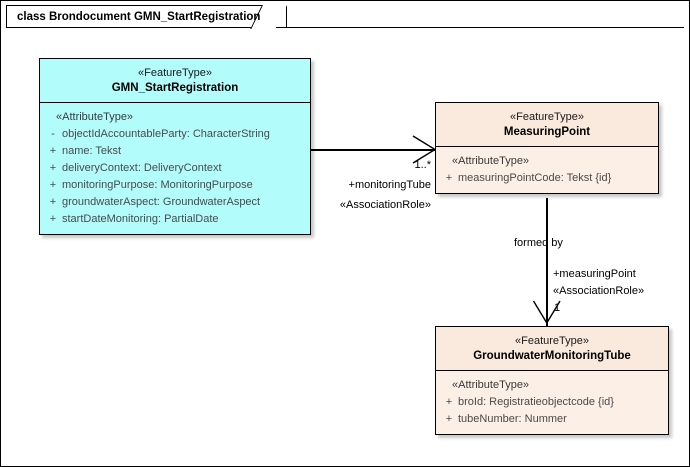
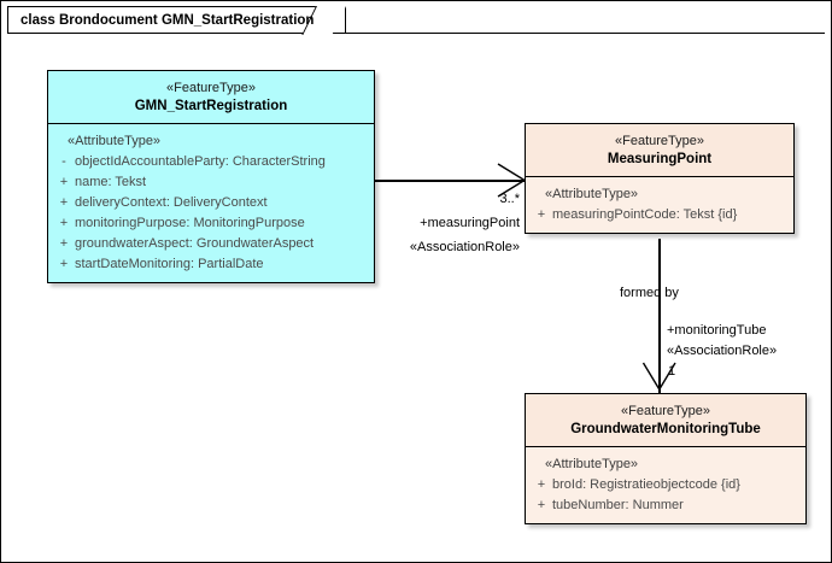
  class Brondocument GMN_StartRegistration
- 1..*
+ 3..*
- +monitoringTube
+ +measuringPoint
  «AssociationRole»
  formed by
- +measuringPoint
+ +monitoringTube
  «AssociationRole»
  1
  «FeatureType»
  GMN_StartRegistration
  «AttributeType»
  -
  objectIdAccountableParty: CharacterString
  +
  name: Tekst
  +
  deliveryContext: DeliveryContext
  +
  monitoringPurpose: MonitoringPurpose
  +
  groundwaterAspect: GroundwaterAspect
  +
  startDateMonitoring: PartialDate
  «FeatureType»
  MeasuringPoint
  «AttributeType»
  +
  measuringPointCode: Tekst {id}
  «FeatureType»
  GroundwaterMonitoringTube
  «AttributeType»
  +
  broId: Registratieobjectcode {id}
  +
  tubeNumber: Nummer
